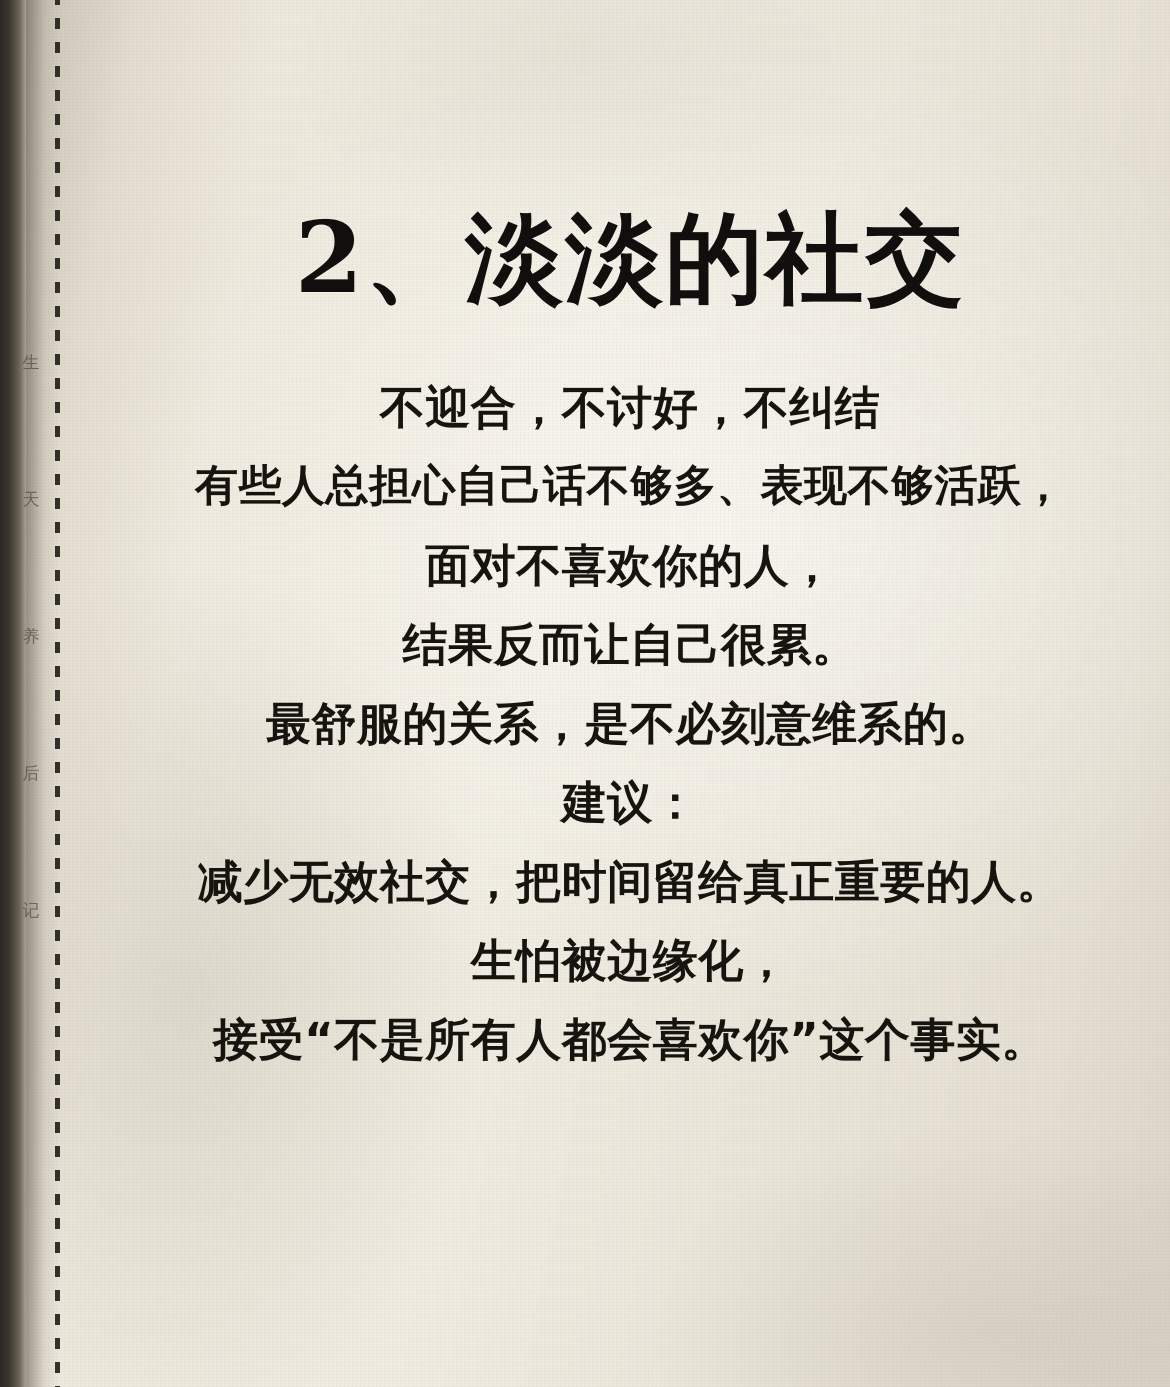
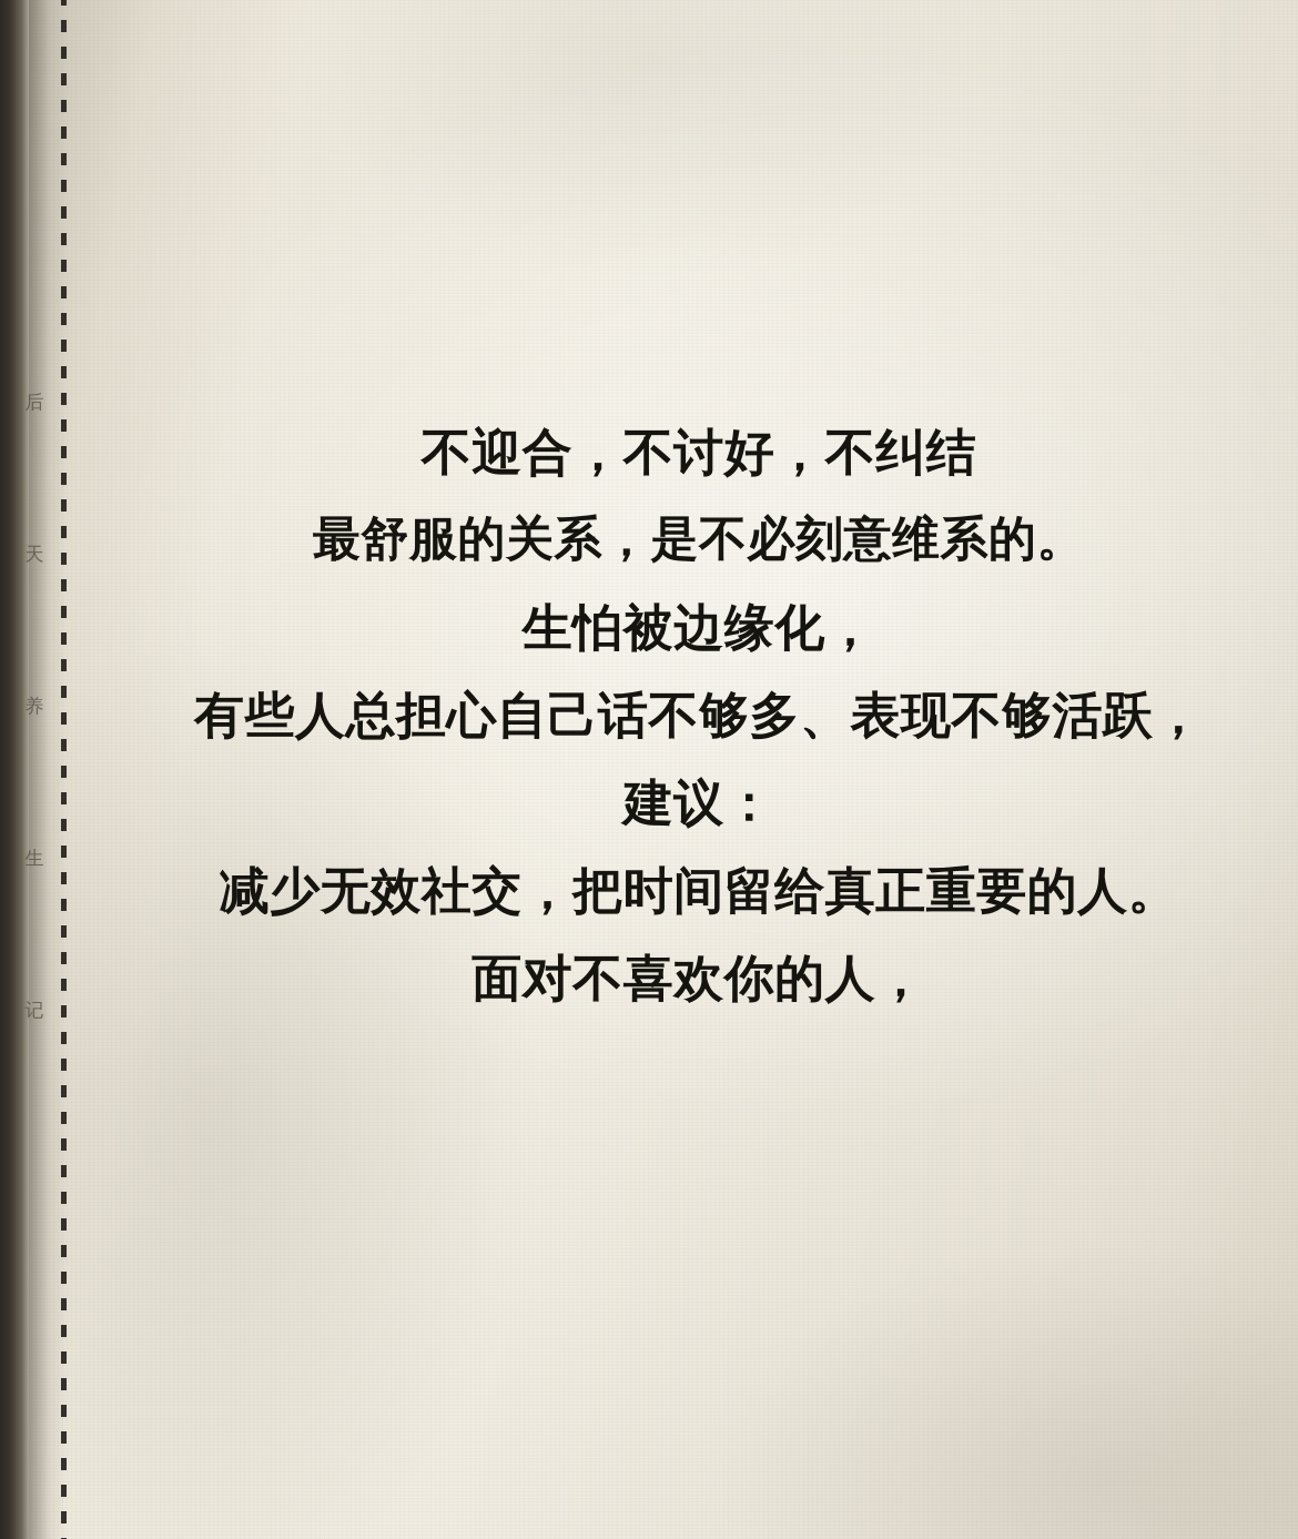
- 生
+ 后
  天
  养
- 后
+ 生
  记
- 2、淡淡的社交
  不迎合，不讨好，不纠结
- 有些人总担心自己话不够多、表现不够活跃，
+ 最舒服的关系，是不必刻意维系的。
- 面对不喜欢你的人，
+ 生怕被边缘化，
- 结果反而让自己很累。
- 最舒服的关系，是不必刻意维系的。
+ 有些人总担心自己话不够多、表现不够活跃，
  建议：
  减少无效社交，把时间留给真正重要的人。
- 生怕被边缘化，
+ 面对不喜欢你的人，
- 接受“不是所有人都会喜欢你”这个事实。
